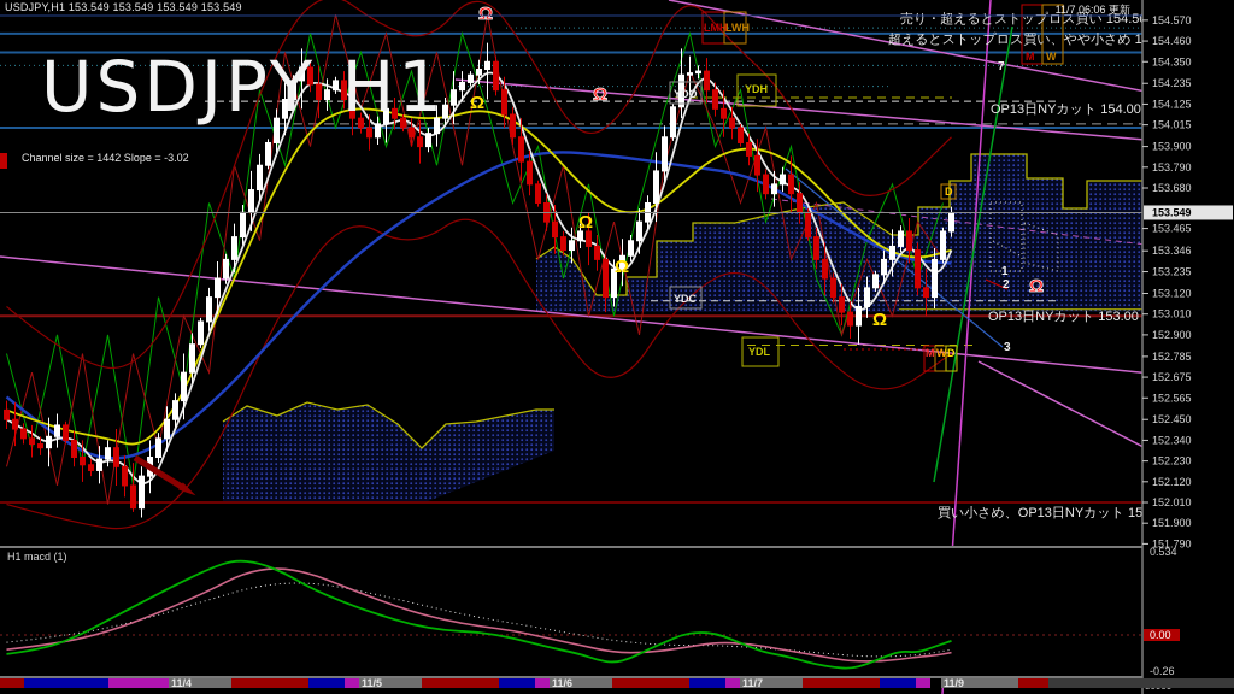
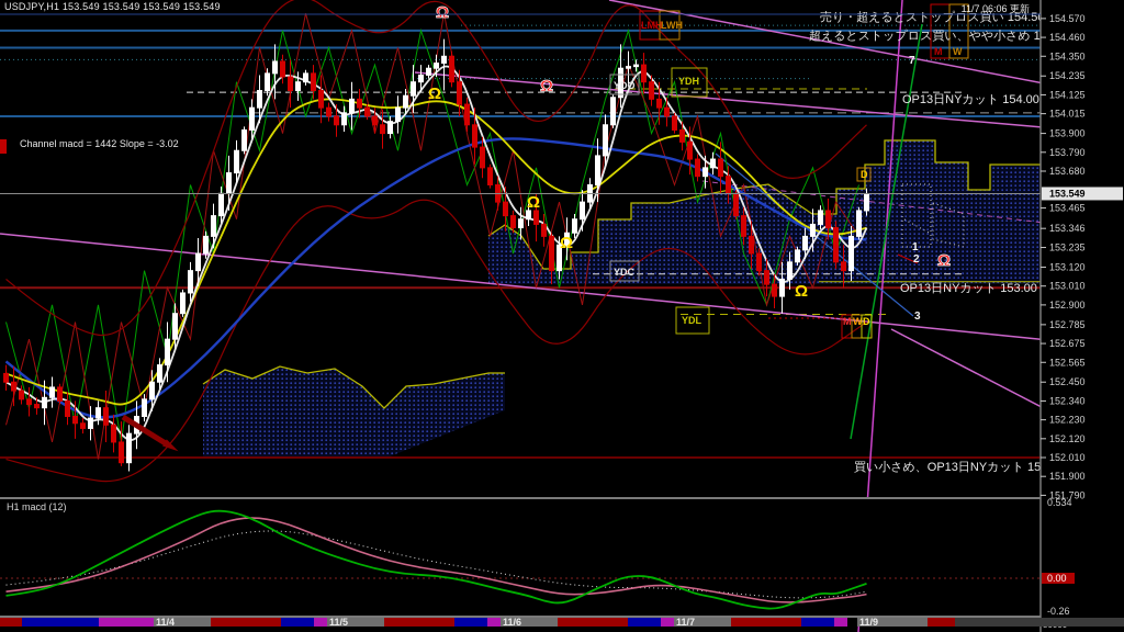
  Ω
  Ω
  Ω
  Ω
  Ω
  Ω
  Ω
  7
  1
  2
  3
  LMH
  LWH
  M
  W
  YDO
  YDH
  YDC
  YDL
  M
  W
  D
  D
  売り・超えるとストップロス買い 154.5
  超えるとストップロス買い、やや小さめ 1
  OP13日NYカット 154.00
  OP13日NYカット 153.00
  買い小さめ、OP13日NYカット 15
  154.570
  154.460
  154.350
  154.235
  154.125
  154.015
  153.900
  153.790
  153.680
  153.465
  153.346
  153.235
  153.120
  153.010
  152.900
  152.785
  152.675
  152.565
  152.450
  152.340
  152.230
  152.120
  152.010
  151.900
  151.790
  153.549
  0.534
  0.00
  -0.26
  11/4
  11/5
  11/6
  11/7
  11/9
  USDJPY,H1 153.549 153.549 153.549 153.549
- Channel size = 1442 Slope = -3.02
+ Channel macd = 1442 Slope = -3.02
- USDJPY H1
  11/7 06:06 更新
- H1 macd (1)
+ H1 macd (12)
